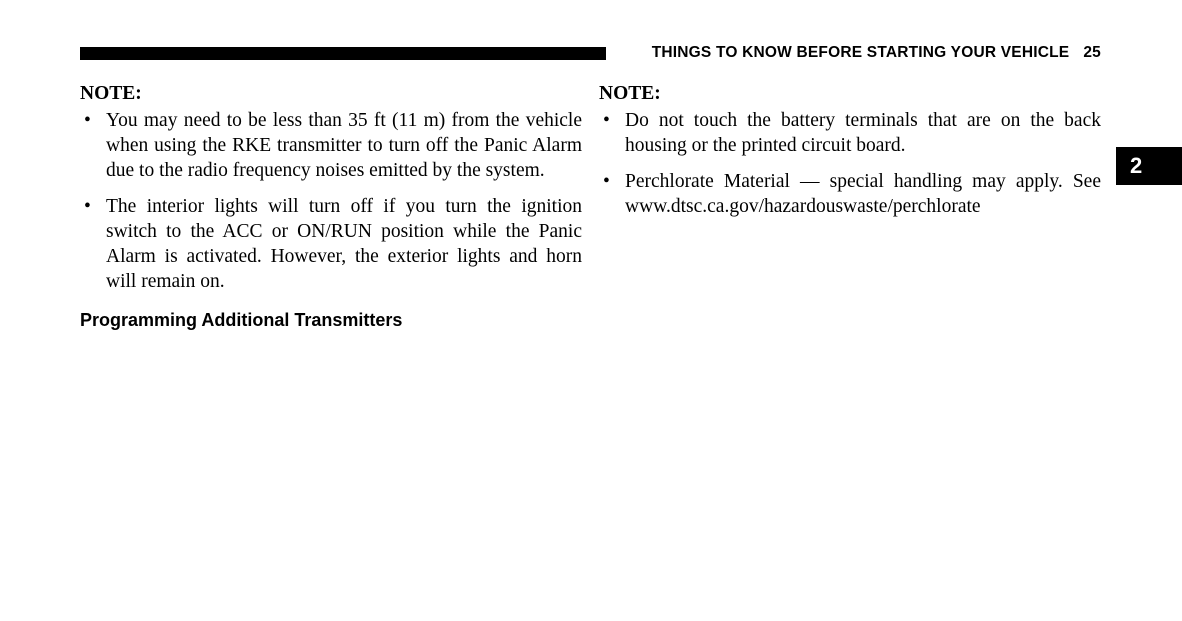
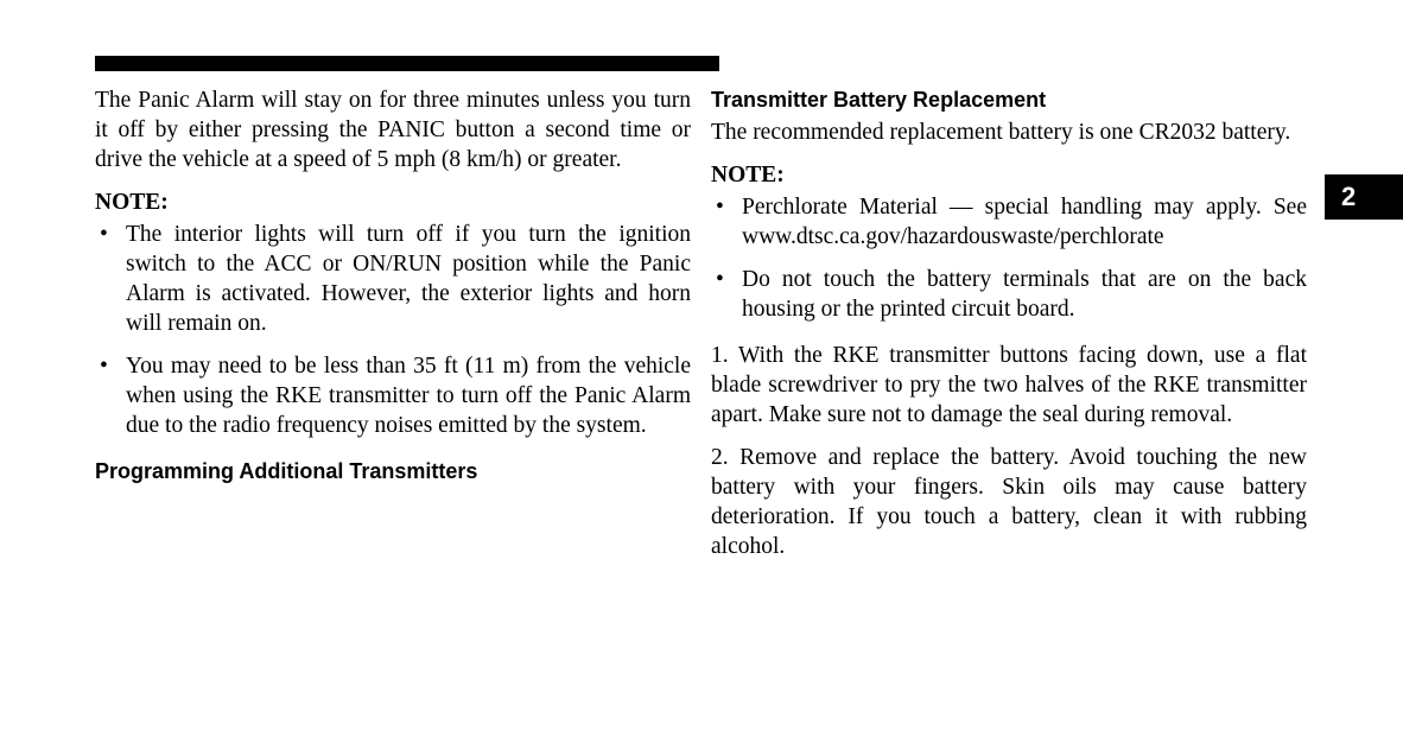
- THINGS TO KNOW BEFORE STARTING YOUR VEHICLE 25
  2
+ The Panic Alarm will stay on for three minutes unless you turn it off by either pressing the PANIC button a second time or drive the vehicle at a speed of 5 mph (8 km/h) or greater.
  NOTE:
  •
- You may need to be less than 35 ft (11 m) from the vehicle when using the RKE transmitter to turn off the Panic Alarm due to the radio frequency noises emitted by the system.
+ The interior lights will turn off if you turn the ignition switch to the ACC or ON/RUN position while the Panic Alarm is activated. However, the exterior lights and horn will remain on.
  •
- The interior lights will turn off if you turn the ignition switch to the ACC or ON/RUN position while the Panic Alarm is activated. However, the exterior lights and horn will remain on.
+ You may need to be less than 35 ft (11 m) from the vehicle when using the RKE transmitter to turn off the Panic Alarm due to the radio frequency noises emitted by the system.
  Programming Additional Transmitters
+ Transmitter Battery Replacement
+ The recommended replacement battery is one CR2032 battery.
  NOTE:
  •
- Do not touch the battery terminals that are on the back housing or the printed circuit board.
+ Perchlorate Material — special handling may apply. See www.dtsc.ca.gov/hazardouswaste/perchlorate
  •
- Perchlorate Material — special handling may apply. See www.dtsc.ca.gov/hazardouswaste/perchlorate
+ Do not touch the battery terminals that are on the back housing or the printed circuit board.
+ 1. With the RKE transmitter buttons facing down, use a flat blade screwdriver to pry the two halves of the RKE transmitter apart. Make sure not to damage the seal during removal.
+ 2. Remove and replace the battery. Avoid touching the new battery with your fingers. Skin oils may cause battery deterioration. If you touch a battery, clean it with rubbing alcohol.
